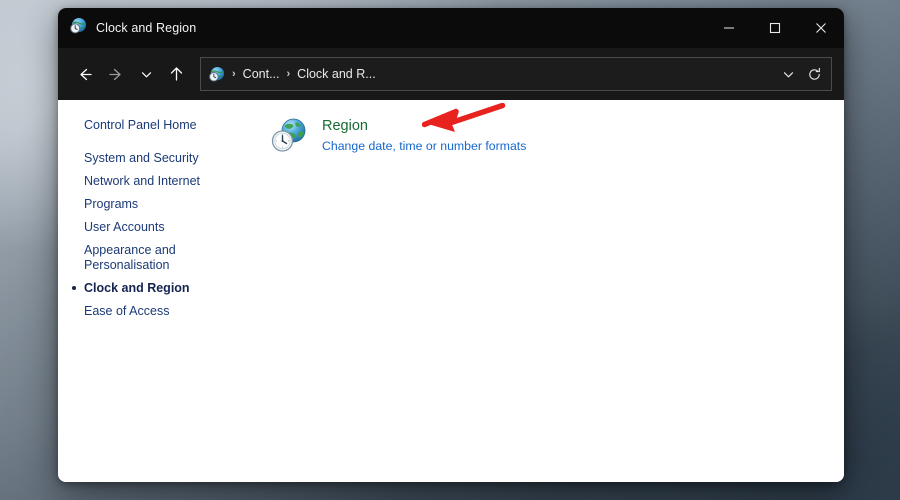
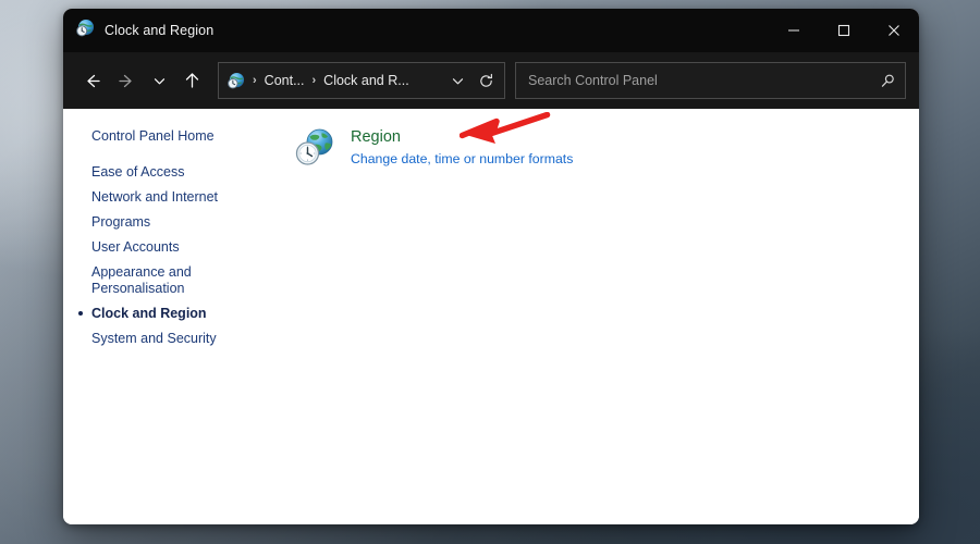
  Clock and Region
  ›
  Cont...
  ›
  Clock and R...
+ Search Control Panel
  Control Panel Home
- System and Security
+ Ease of Access
  Network and Internet
  Programs
  User Accounts
  Appearance and
  Personalisation
  Clock and Region
- Ease of Access
+ System and Security
  Region
  Change date, time or number formats
